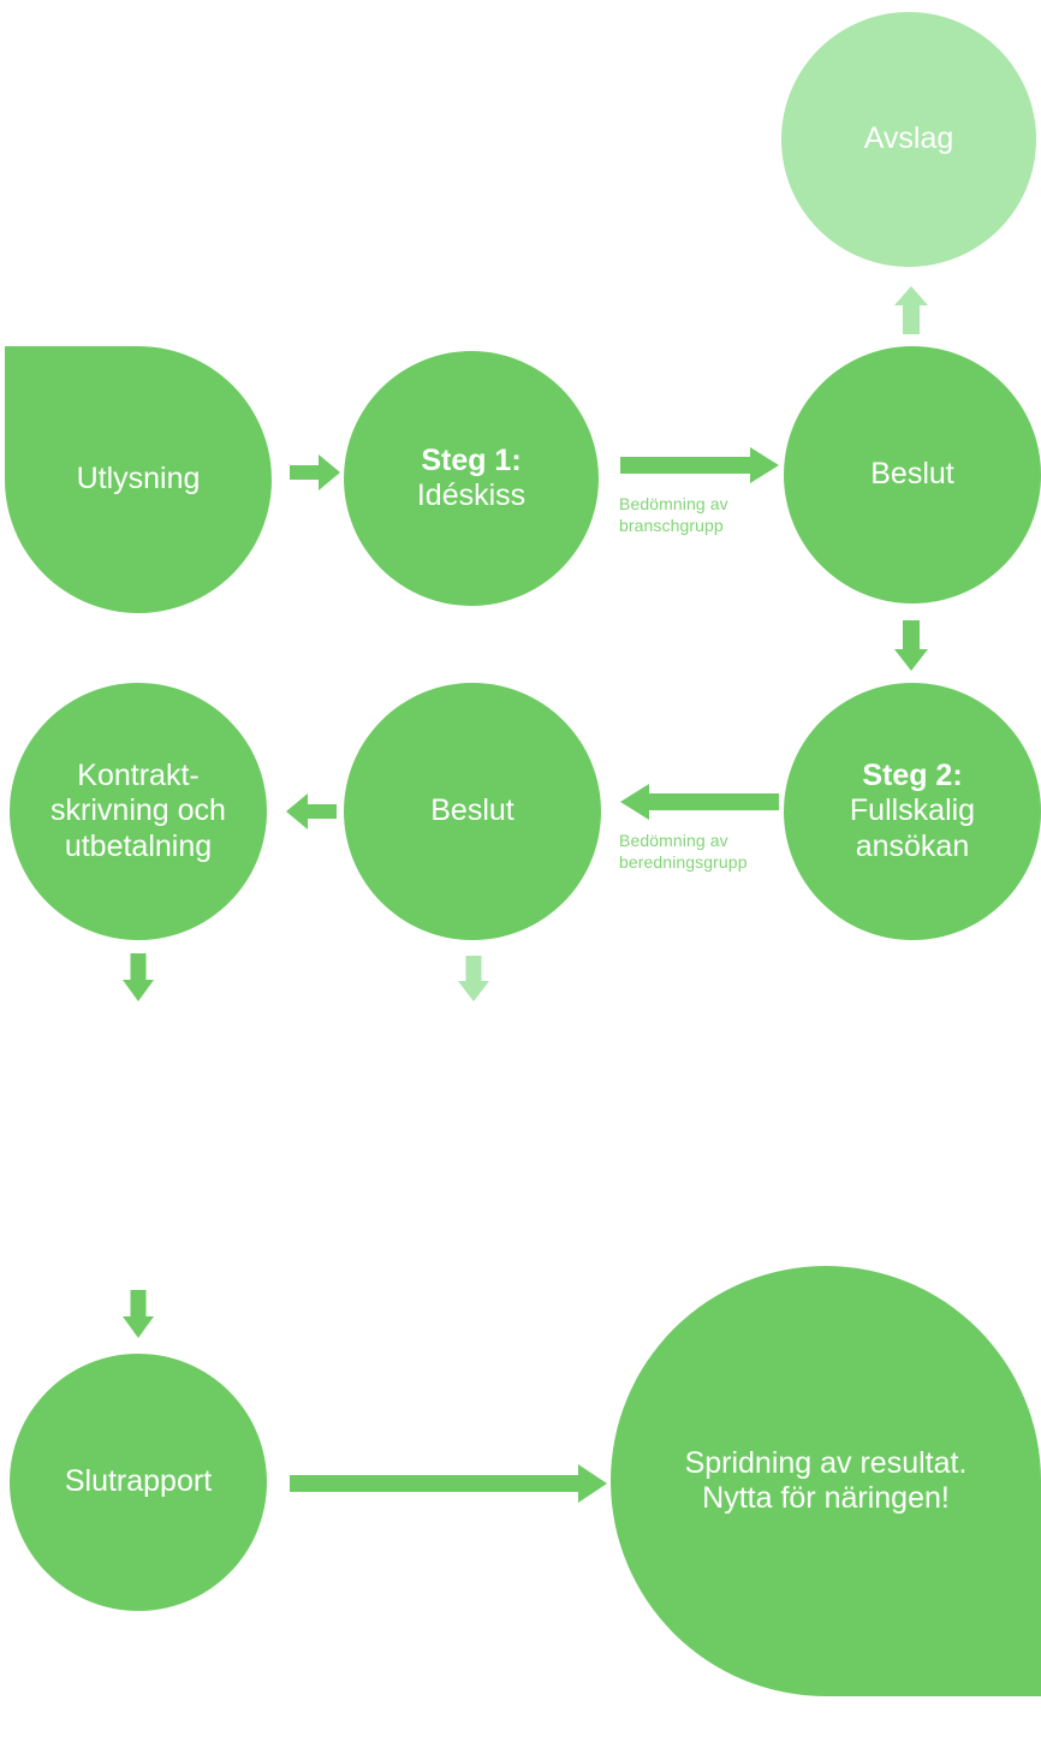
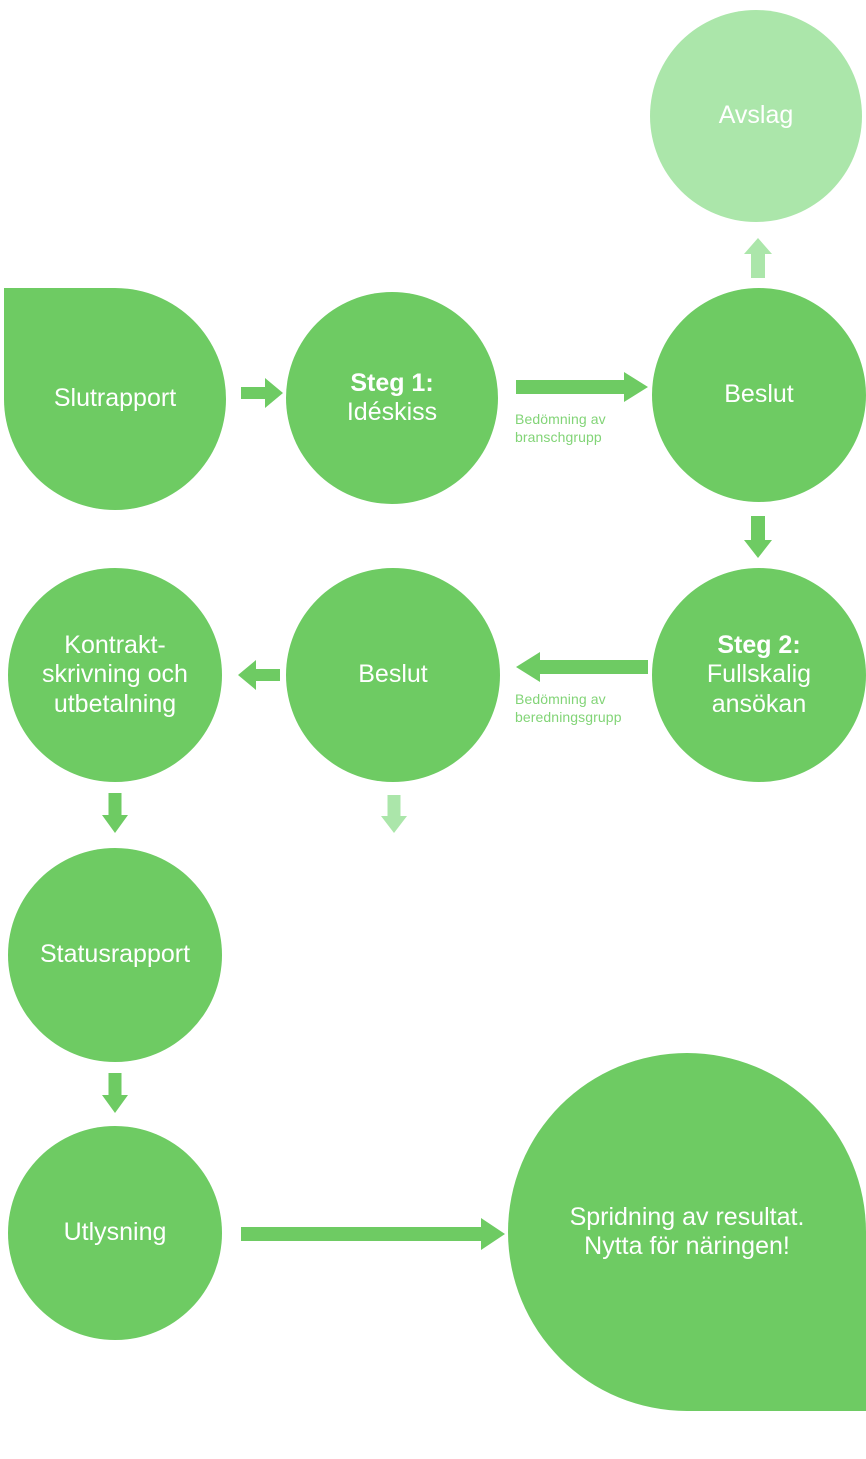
  Avslag
- Utlysning
+ Slutrapport
  Steg 1:
  Idéskiss
  Beslut
  Kontrakt-
  skrivning och
  utbetalning
  Beslut
  Steg 2:
  Fullskalig
  ansökan
+ Statusrapport
- Slutrapport
+ Utlysning
  Spridning av resultat.
  Nytta för näringen!
  Bedömning av
  branschgrupp
  Bedömning av
  beredningsgrupp
